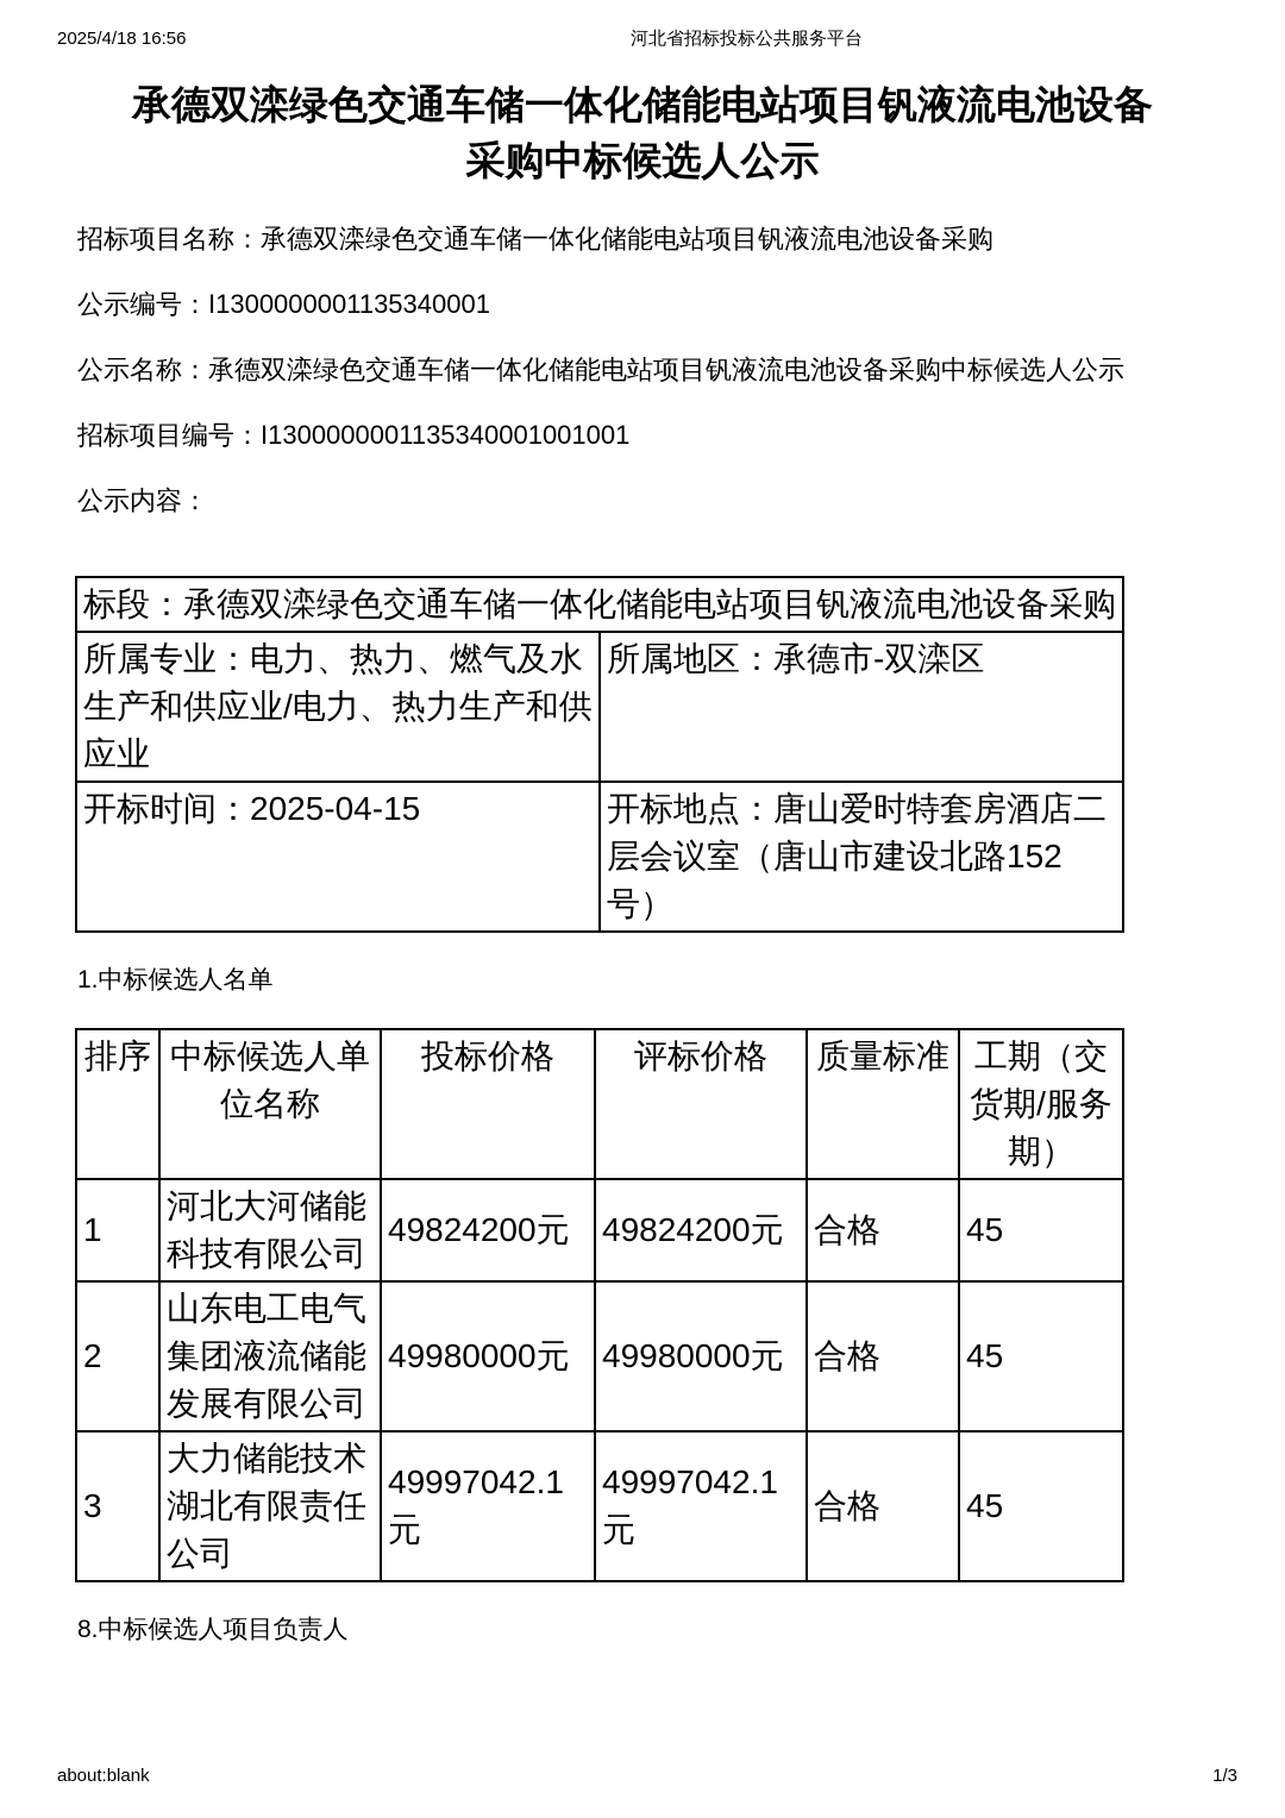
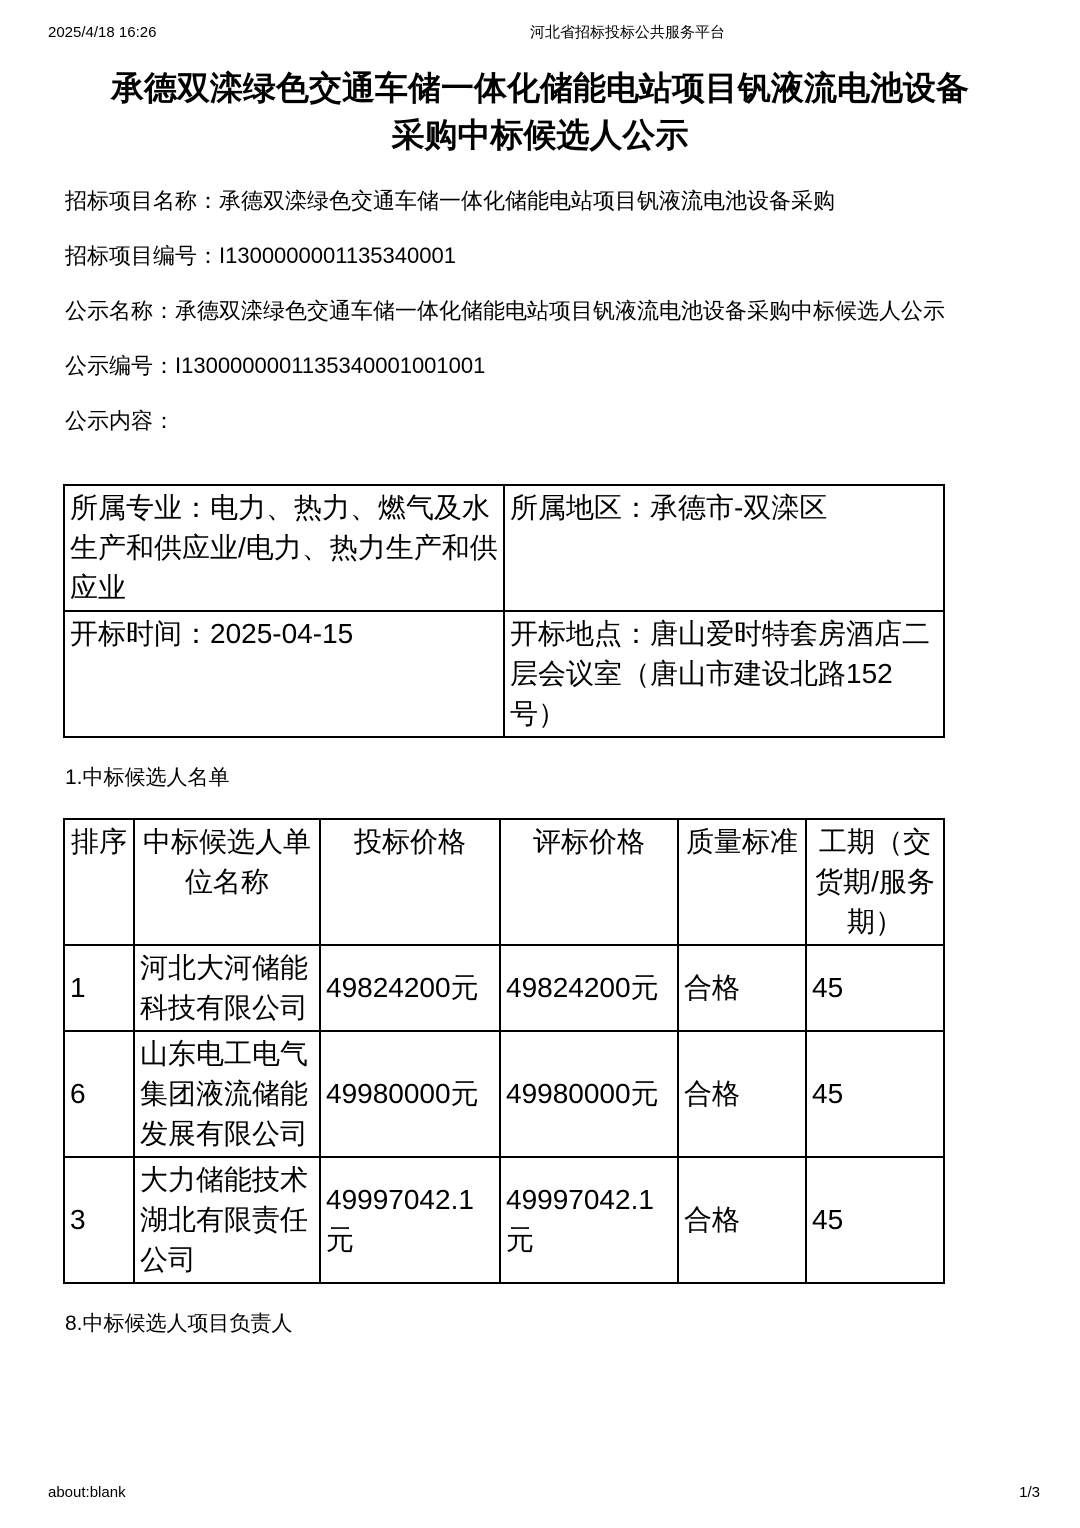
- 2025/4/18 16:56
+ 2025/4/18 16:26
  河北省招标投标公共服务平台
  承德双滦绿色交通车储一体化储能电站项目钒液流电池设备采购中标候选人公示
  招标项目名称：承德双滦绿色交通车储一体化储能电站项目钒液流电池设备采购
- 公示编号：I1300000001135340001
+ 招标项目编号：I1300000001135340001
  公示名称：承德双滦绿色交通车储一体化储能电站项目钒液流电池设备采购中标候选人公示
- 招标项目编号：I1300000001135340001001001
+ 公示编号：I1300000001135340001001001
  公示内容：
- 标段：承德双滦绿色交通车储一体化储能电站项目钒液流电池设备采购
  所属专业：电力、热力、燃气及水生产和供应业/电力、热力生产和供应业	所属地区：承德市-双滦区
  开标时间：2025-04-15	开标地点：唐山爱时特套房酒店二层会议室（唐山市建设北路152号）
  1.中标候选人名单
  排序	中标候选人单位名称	投标价格	评标价格	质量标准	工期（交货期/服务期）
  1	河北大河储能科技有限公司	49824200元	49824200元	合格	45
- 2	山东电工电气集团液流储能发展有限公司	49980000元	49980000元	合格	45
+ 6	山东电工电气集团液流储能发展有限公司	49980000元	49980000元	合格	45
  3	大力储能技术湖北有限责任公司	49997042.1元	49997042.1元	合格	45
  8.中标候选人项目负责人
  about:blank
  1/3
